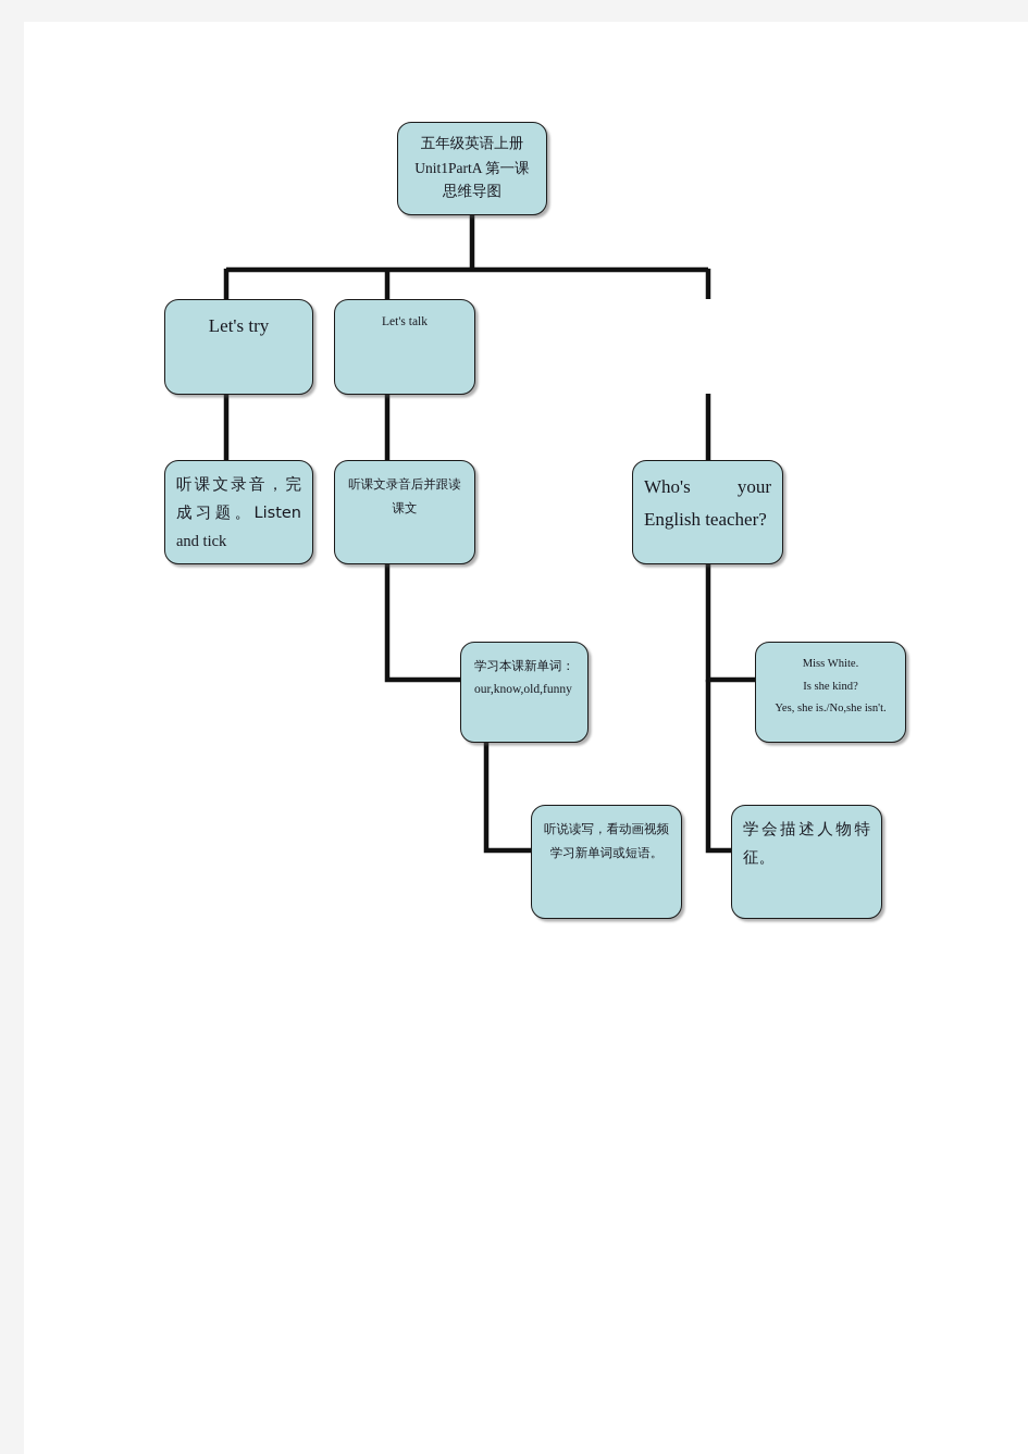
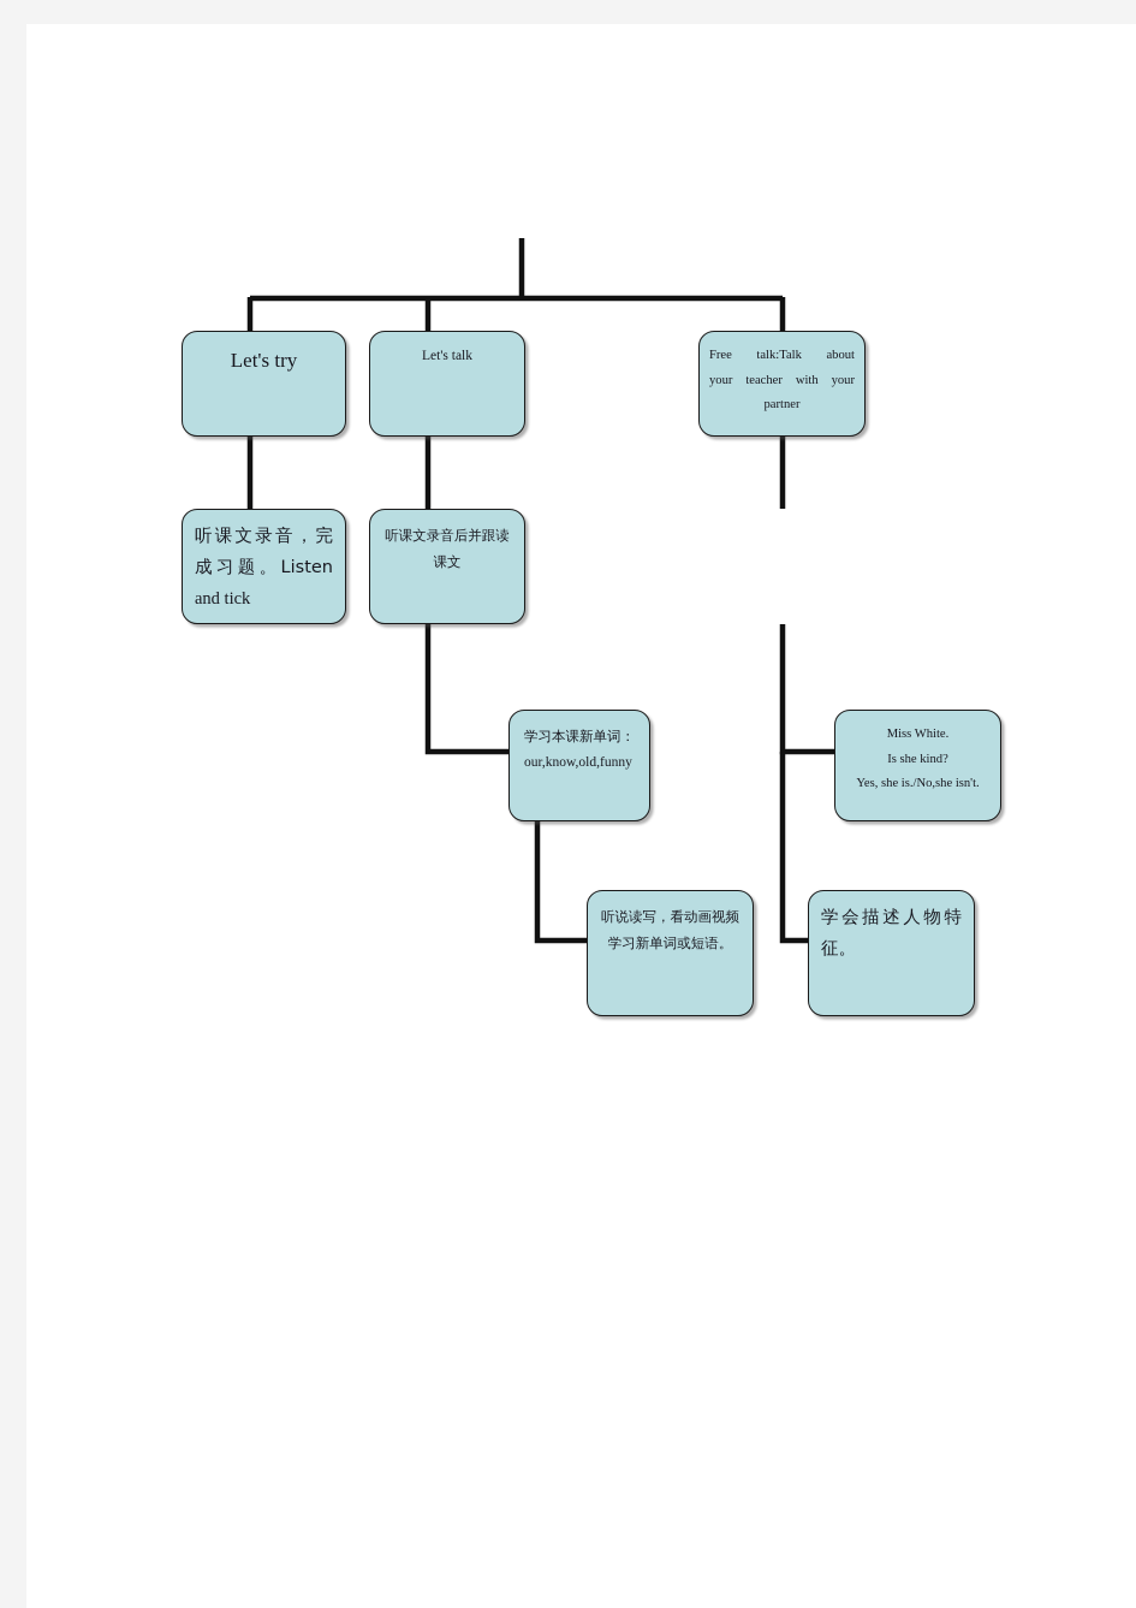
- 五年级英语上册
- Unit1PartA 第一课
- 思维导图
  Let's try
  Let's talk
+ Free talk:Talk about
+ your teacher with your
+ partner
  听课文录音，完
  成习题。Listen
  and tick
  听课文录音后并跟读
  课文
- Who's your
- English teacher?
  学习本课新单词：
  our,know,old,funny
  Miss White.
  Is she kind?
  Yes, she is./No,she isn't.
  听说读写，看动画视频
  学习新单词或短语。
  学会描述人物特
  征。
